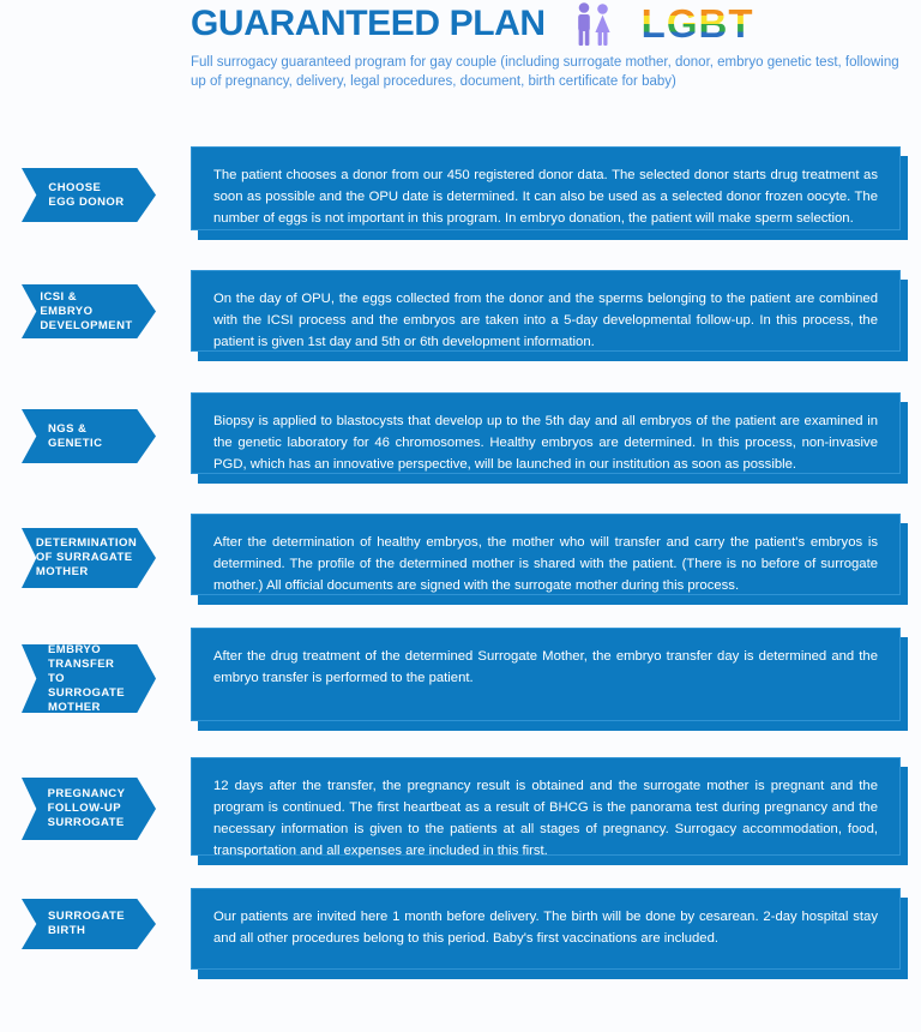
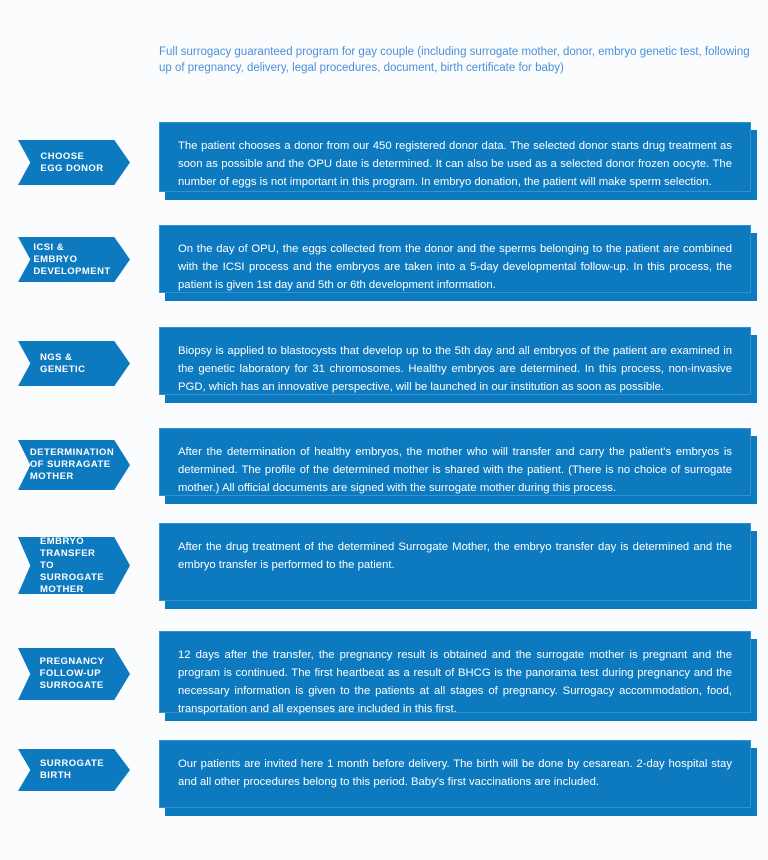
- GUARANTEED PLAN
- LGBT
  Full surrogacy guaranteed program for gay couple (including surrogate mother, donor, embryo genetic test, following up of pregnancy, delivery, legal procedures, document, birth certificate for baby)
  The patient chooses a donor from our 450 registered donor data. The selected donor starts drug treatment as soon as possible and the OPU date is determined. It can also be used as a selected donor frozen oocyte. The number of eggs is not important in this program. In embryo donation, the patient will make sperm selection.
  CHOOSE
  EGG DONOR
  On the day of OPU, the eggs collected from the donor and the sperms belonging to the patient are combined with the ICSI process and the embryos are taken into a 5-day developmental follow-up. In this process, the patient is given 1st day and 5th or 6th development information.
  ICSI & EMBRYO
  DEVELOPMENT
- Biopsy is applied to blastocysts that develop up to the 5th day and all embryos of the patient are examined in the genetic laboratory for 46 chromosomes. Healthy embryos are determined. In this process, non-invasive PGD, which has an innovative perspective, will be launched in our institution as soon as possible.
+ Biopsy is applied to blastocysts that develop up to the 5th day and all embryos of the patient are examined in the genetic laboratory for 31 chromosomes. Healthy embryos are determined. In this process, non-invasive PGD, which has an innovative perspective, will be launched in our institution as soon as possible.
  NGS & GENETIC
- After the determination of healthy embryos, the mother who will transfer and carry the patient's embryos is determined. The profile of the determined mother is shared with the patient. (There is no before of surrogate mother.) All official documents are signed with the surrogate mother during this process.
+ After the determination of healthy embryos, the mother who will transfer and carry the patient's embryos is determined. The profile of the determined mother is shared with the patient. (There is no choice of surrogate mother.) All official documents are signed with the surrogate mother during this process.
  DETERMINATION
  OF SURRAGATE
  MOTHER
  After the drug treatment of the determined Surrogate Mother, the embryo transfer day is determined and the embryo transfer is performed to the patient.
  EMBRYO
  TRANSFER
  TO SURROGATE
  MOTHER
  12 days after the transfer, the pregnancy result is obtained and the surrogate mother is pregnant and the program is continued. The first heartbeat as a result of BHCG is the panorama test during pregnancy and the necessary information is given to the patients at all stages of pregnancy. Surrogacy accommodation, food, transportation and all expenses are included in this first.
  PREGNANCY
  FOLLOW-UP
  SURROGATE
  Our patients are invited here 1 month before delivery. The birth will be done by cesarean. 2-day hospital stay and all other procedures belong to this period. Baby's first vaccinations are included.
  SURROGATE
  BIRTH
